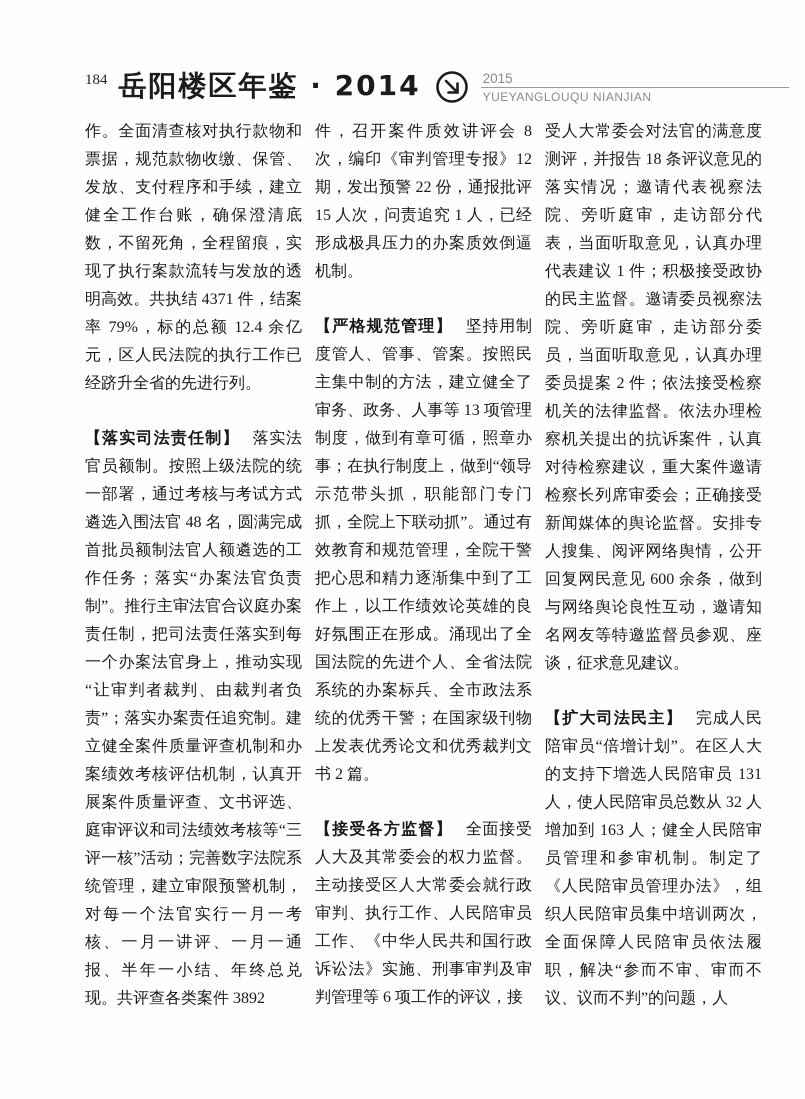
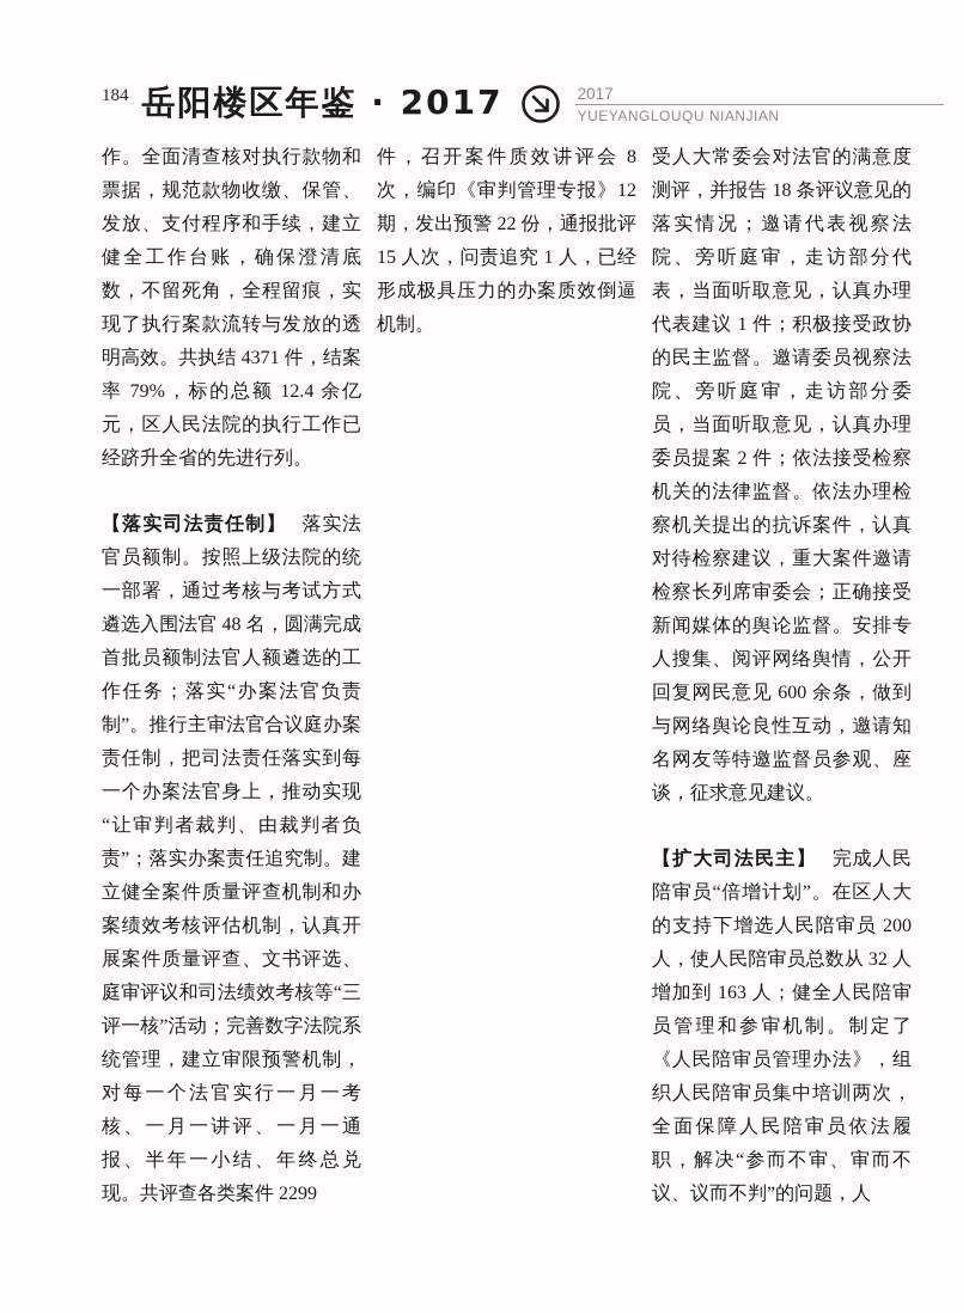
  184
- 岳阳楼区年鉴 · 2014
+ 岳阳楼区年鉴 · 2017
- 2015
+ 2017
  YUEYANGLOUQU NIANJIAN
  作。全面清查核对执行款物和票据，规范款物收缴、保管、发放、支付程序和手续，建立健全工作台账，确保澄清底数，不留死角，全程留痕，实现了执行案款流转与发放的透明高效。共执结 4371 件，结案率 79%，标的总额 12.4 余亿元，区人民法院的执行工作已经跻升全省的先进行列。
- 【落实司法责任制】 落实法官员额制。按照上级法院的统一部署，通过考核与考试方式遴选入围法官 48 名，圆满完成首批员额制法官人额遴选的工作任务；落实“办案法官负责制”。推行主审法官合议庭办案责任制，把司法责任落实到每一个办案法官身上，推动实现“让审判者裁判、由裁判者负责”；落实办案责任追究制。建立健全案件质量评查机制和办案绩效考核评估机制，认真开展案件质量评查、文书评选、庭审评议和司法绩效考核等“三评一核”活动；完善数字法院系统管理，建立审限预警机制，对每一个法官实行一月一考核、一月一讲评、一月一通报、半年一小结、年终总兑现。共评查各类案件 3892
+ 【落实司法责任制】 落实法官员额制。按照上级法院的统一部署，通过考核与考试方式遴选入围法官 48 名，圆满完成首批员额制法官人额遴选的工作任务；落实“办案法官负责制”。推行主审法官合议庭办案责任制，把司法责任落实到每一个办案法官身上，推动实现“让审判者裁判、由裁判者负责”；落实办案责任追究制。建立健全案件质量评查机制和办案绩效考核评估机制，认真开展案件质量评查、文书评选、庭审评议和司法绩效考核等“三评一核”活动；完善数字法院系统管理，建立审限预警机制，对每一个法官实行一月一考核、一月一讲评、一月一通报、半年一小结、年终总兑现。共评查各类案件 2299
  件，召开案件质效讲评会 8 次，编印《审判管理专报》12 期，发出预警 22 份，通报批评 15 人次，问责追究 1 人，已经形成极具压力的办案质效倒逼机制。
- 【严格规范管理】 坚持用制度管人、管事、管案。按照民主集中制的方法，建立健全了审务、政务、人事等 13 项管理制度，做到有章可循，照章办事；在执行制度上，做到“领导示范带头抓，职能部门专门抓，全院上下联动抓”。通过有效教育和规范管理，全院干警把心思和精力逐渐集中到了工作上，以工作绩效论英雄的良好氛围正在形成。涌现出了全国法院的先进个人、全省法院系统的办案标兵、全市政法系统的优秀干警；在国家级刊物上发表优秀论文和优秀裁判文书 2 篇。
- 【接受各方监督】 全面接受人大及其常委会的权力监督。主动接受区人大常委会就行政审判、执行工作、人民陪审员工作、《中华人民共和国行政诉讼法》实施、刑事审判及审判管理等 6 项工作的评议，接
  受人大常委会对法官的满意度测评，并报告 18 条评议意见的落实情况；邀请代表视察法院、旁听庭审，走访部分代表，当面听取意见，认真办理代表建议 1 件；积极接受政协的民主监督。邀请委员视察法院、旁听庭审，走访部分委员，当面听取意见，认真办理委员提案 2 件；依法接受检察机关的法律监督。依法办理检察机关提出的抗诉案件，认真对待检察建议，重大案件邀请检察长列席审委会；正确接受新闻媒体的舆论监督。安排专人搜集、阅评网络舆情，公开回复网民意见 600 余条，做到与网络舆论良性互动，邀请知名网友等特邀监督员参观、座谈，征求意见建议。
- 【扩大司法民主】 完成人民陪审员“倍增计划”。在区人大的支持下增选人民陪审员 131 人，使人民陪审员总数从 32 人增加到 163 人；健全人民陪审员管理和参审机制。制定了《人民陪审员管理办法》，组织人民陪审员集中培训两次，全面保障人民陪审员依法履职，解决“参而不审、审而不议、议而不判”的问题，人
+ 【扩大司法民主】 完成人民陪审员“倍增计划”。在区人大的支持下增选人民陪审员 200 人，使人民陪审员总数从 32 人增加到 163 人；健全人民陪审员管理和参审机制。制定了《人民陪审员管理办法》，组织人民陪审员集中培训两次，全面保障人民陪审员依法履职，解决“参而不审、审而不议、议而不判”的问题，人
